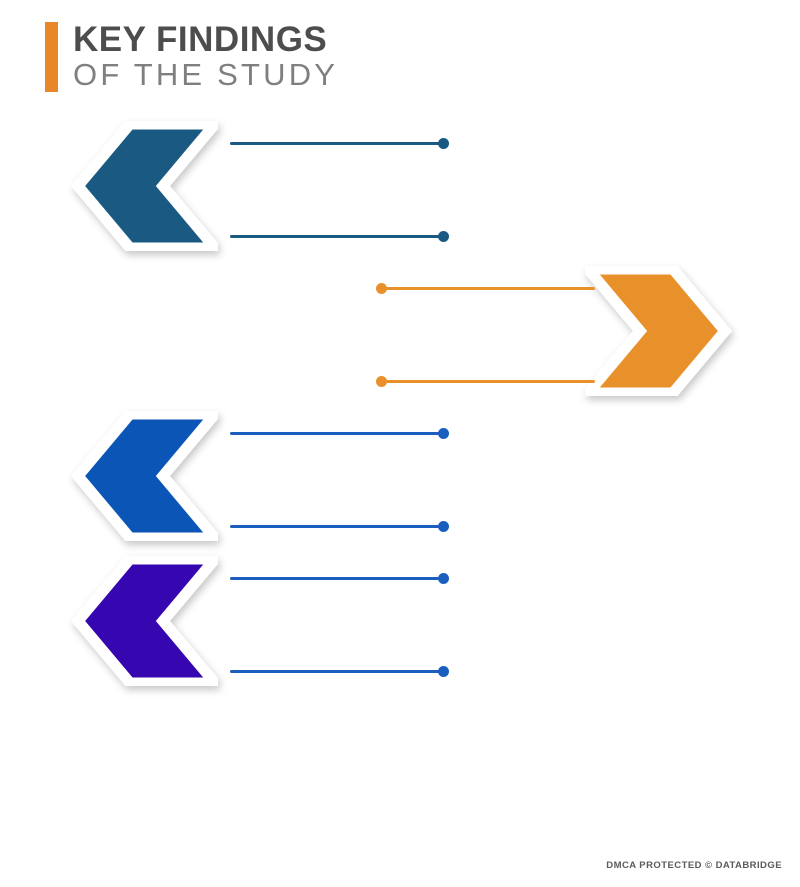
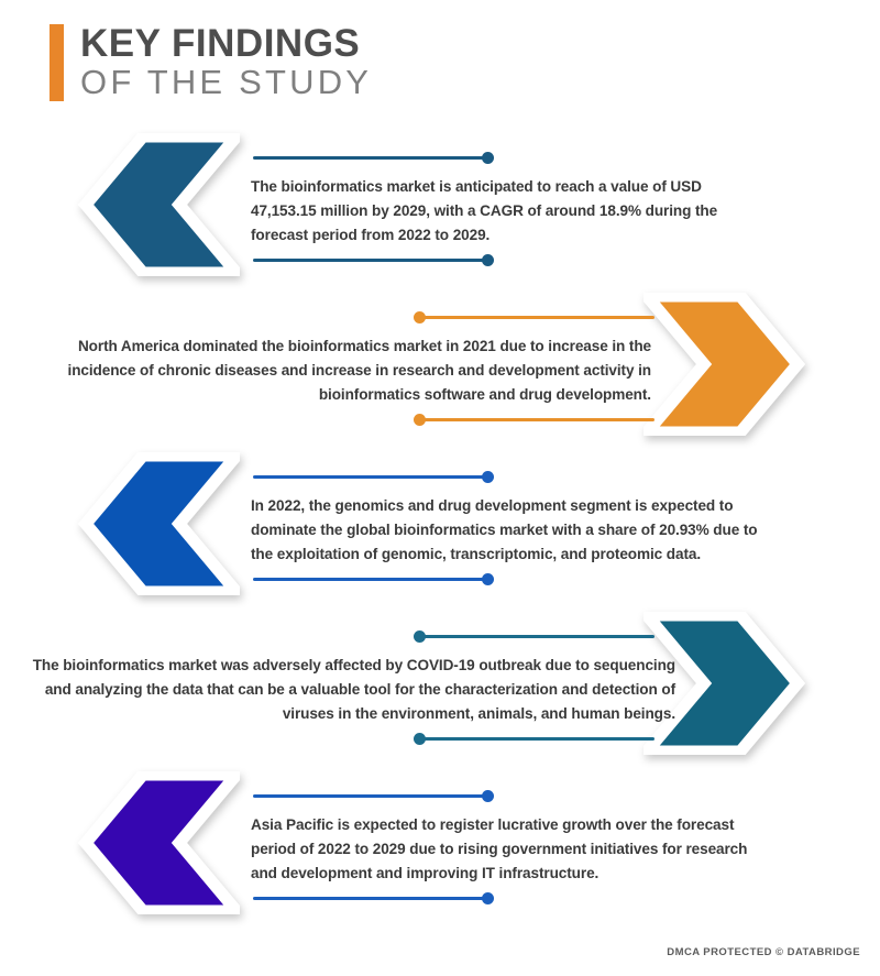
  KEY FINDINGS
  OF THE STUDY
+ The bioinformatics market is anticipated to reach a value of USD 47,153.15 million by 2029, with a CAGR of around 18.9% during the forecast period from 2022 to 2029.
+ North America dominated the bioinformatics market in 2021 due to increase in the incidence of chronic diseases and increase in research and development activity in bioinformatics software and drug development.
+ In 2022, the genomics and drug development segment is expected to dominate the global bioinformatics market with a share of 20.93% due to the exploitation of genomic, transcriptomic, and proteomic data.
+ The bioinformatics market was adversely affected by COVID-19 outbreak due to sequencing and analyzing the data that can be a valuable tool for the characterization and detection of viruses in the environment, animals, and human beings.
+ Asia Pacific is expected to register lucrative growth over the forecast period of 2022 to 2029 due to rising government initiatives for research and development and improving IT infrastructure.
  DMCA PROTECTED © DATABRIDGE
